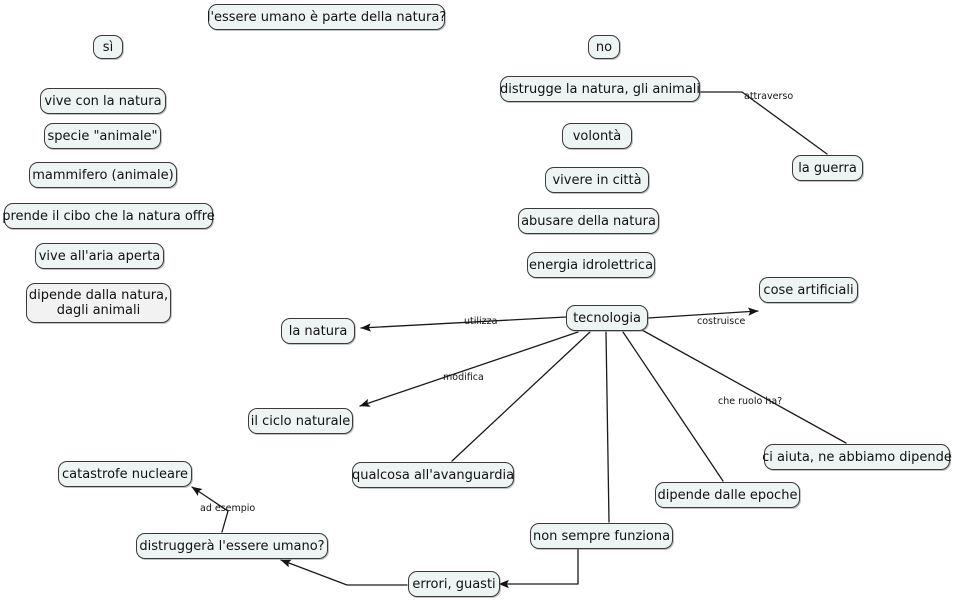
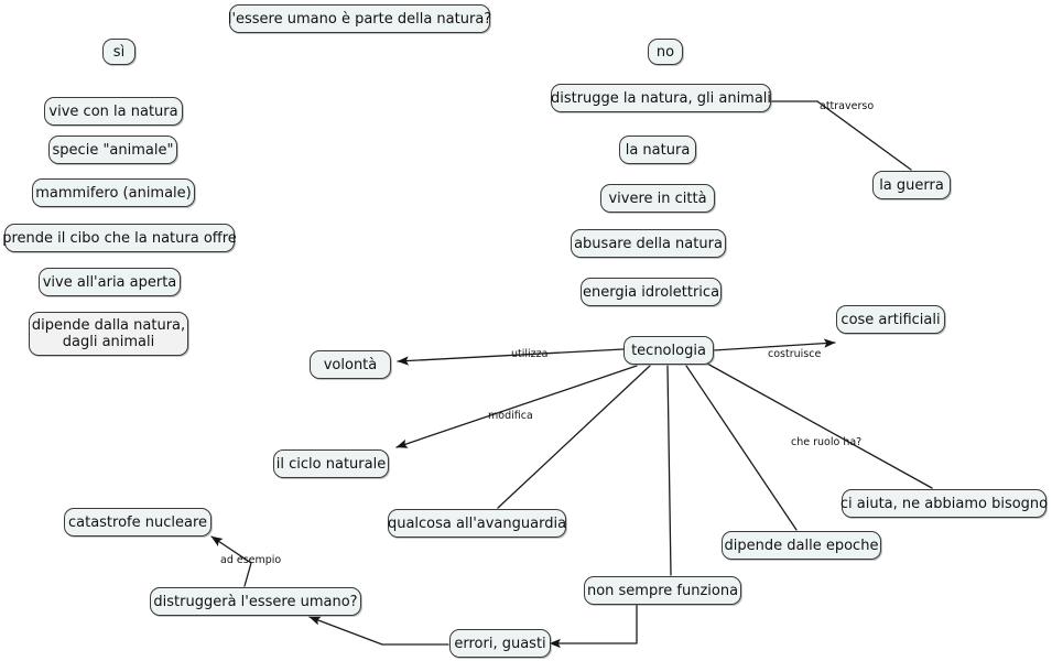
  l'essere umano è parte della natura?
  sì
  no
  vive con la natura
  specie "animale"
  mammifero (animale)
  prende il cibo che la natura offre
  vive all'aria aperta
  dipende dalla natura,
  dagli animali
  distrugge la natura, gli animali
- volontà
+ la natura
  vivere in città
  abusare della natura
  energia idrolettrica
  la guerra
  cose artificiali
  tecnologia
- la natura
+ volontà
  il ciclo naturale
  qualcosa all'avanguardia
  dipende dalle epoche
- ci aiuta, ne abbiamo dipende
+ ci aiuta, ne abbiamo bisogno
  non sempre funziona
  errori, guasti
  distruggerà l'essere umano?
  catastrofe nucleare
  attraverso
  utilizza
  costruisce
  modifica
  che ruolo ha?
  ad esempio
